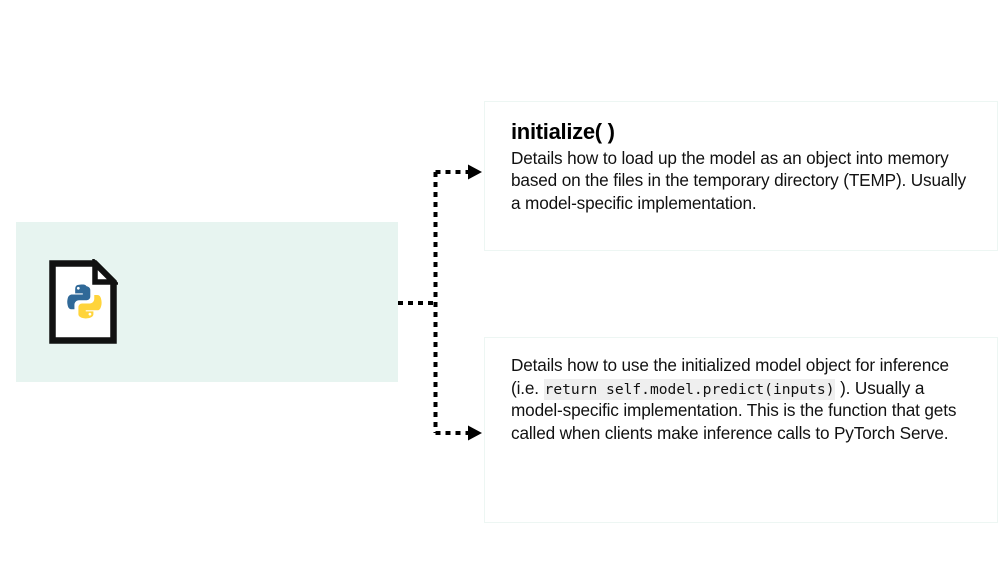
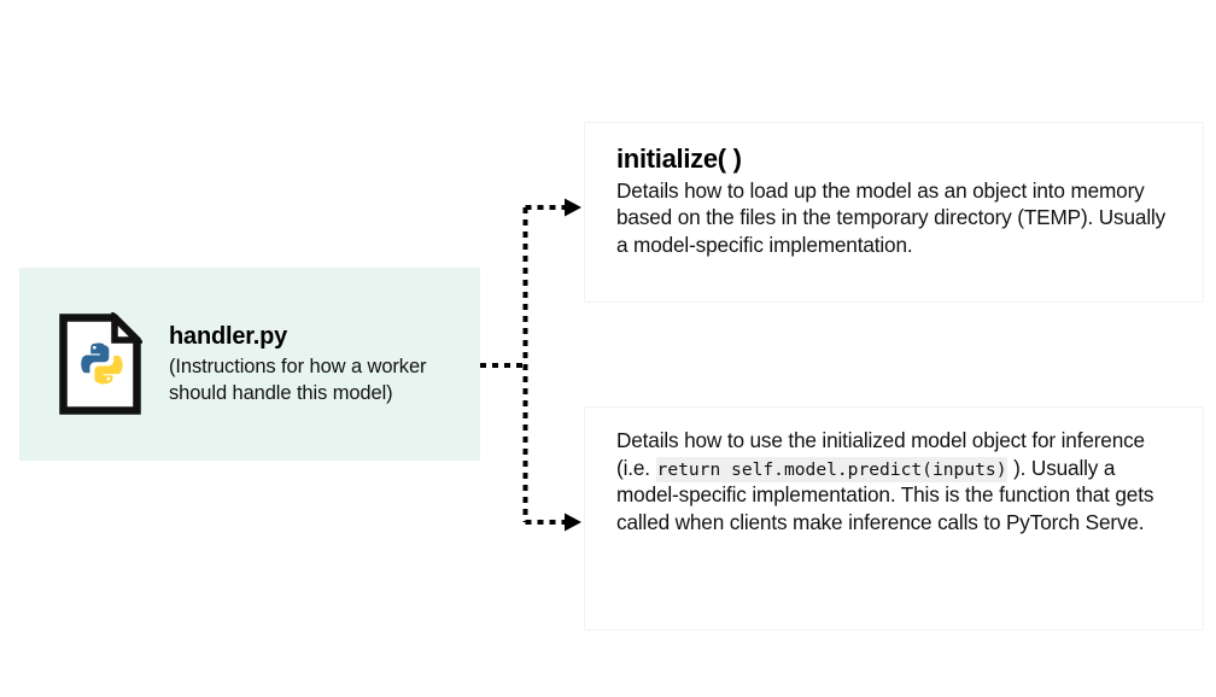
+ handler.py
+ (Instructions for how a worker should handle this model)
  initialize( )
  Details how to load up the model as an object into memory based on the files in the temporary directory (TEMP). Usually a model-specific implementation.
  Details how to use the initialized model object for inference (i.e. return self.model.predict(inputs) ). Usually a model-specific implementation. This is the function that gets called when clients make inference calls to PyTorch Serve.
